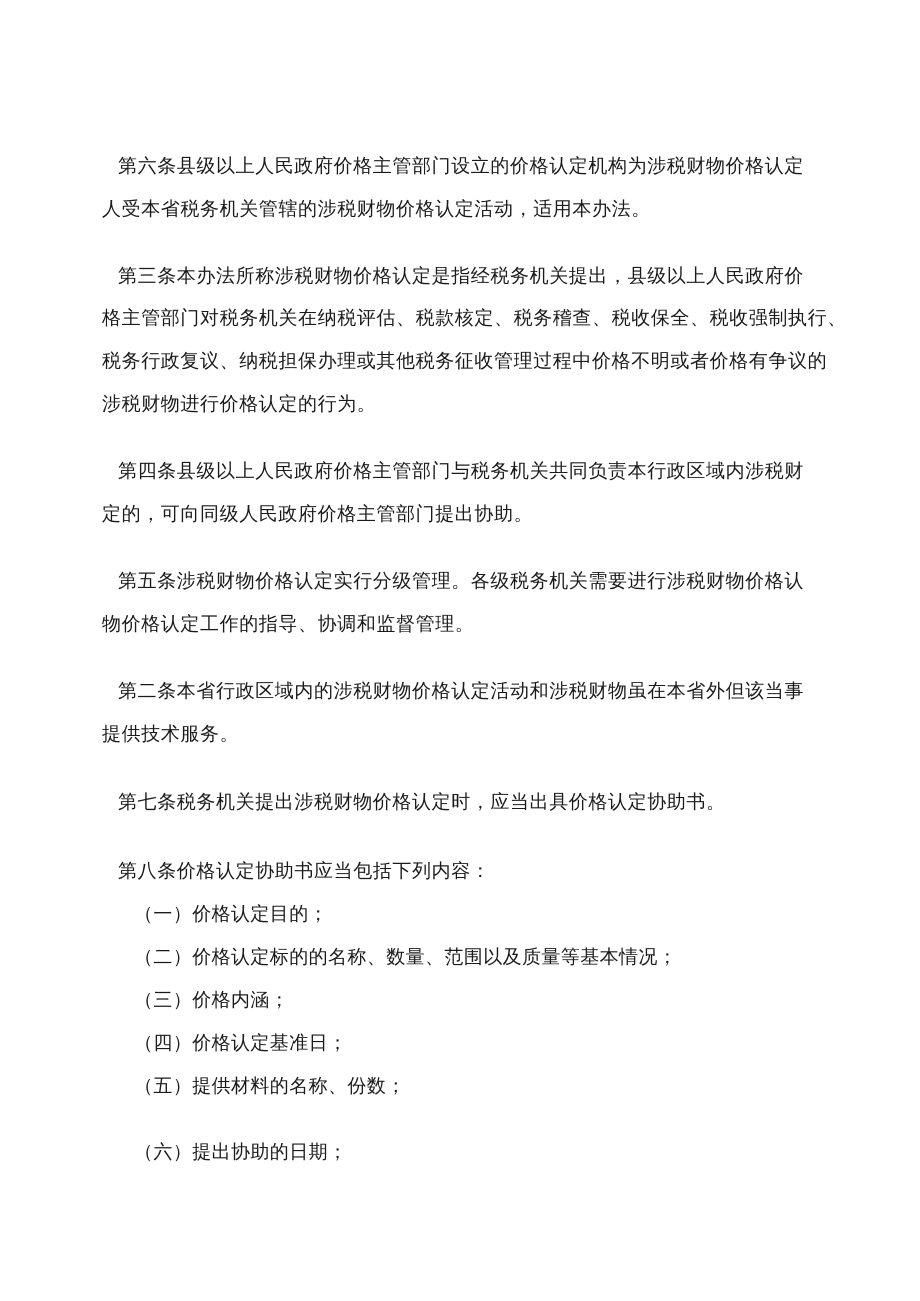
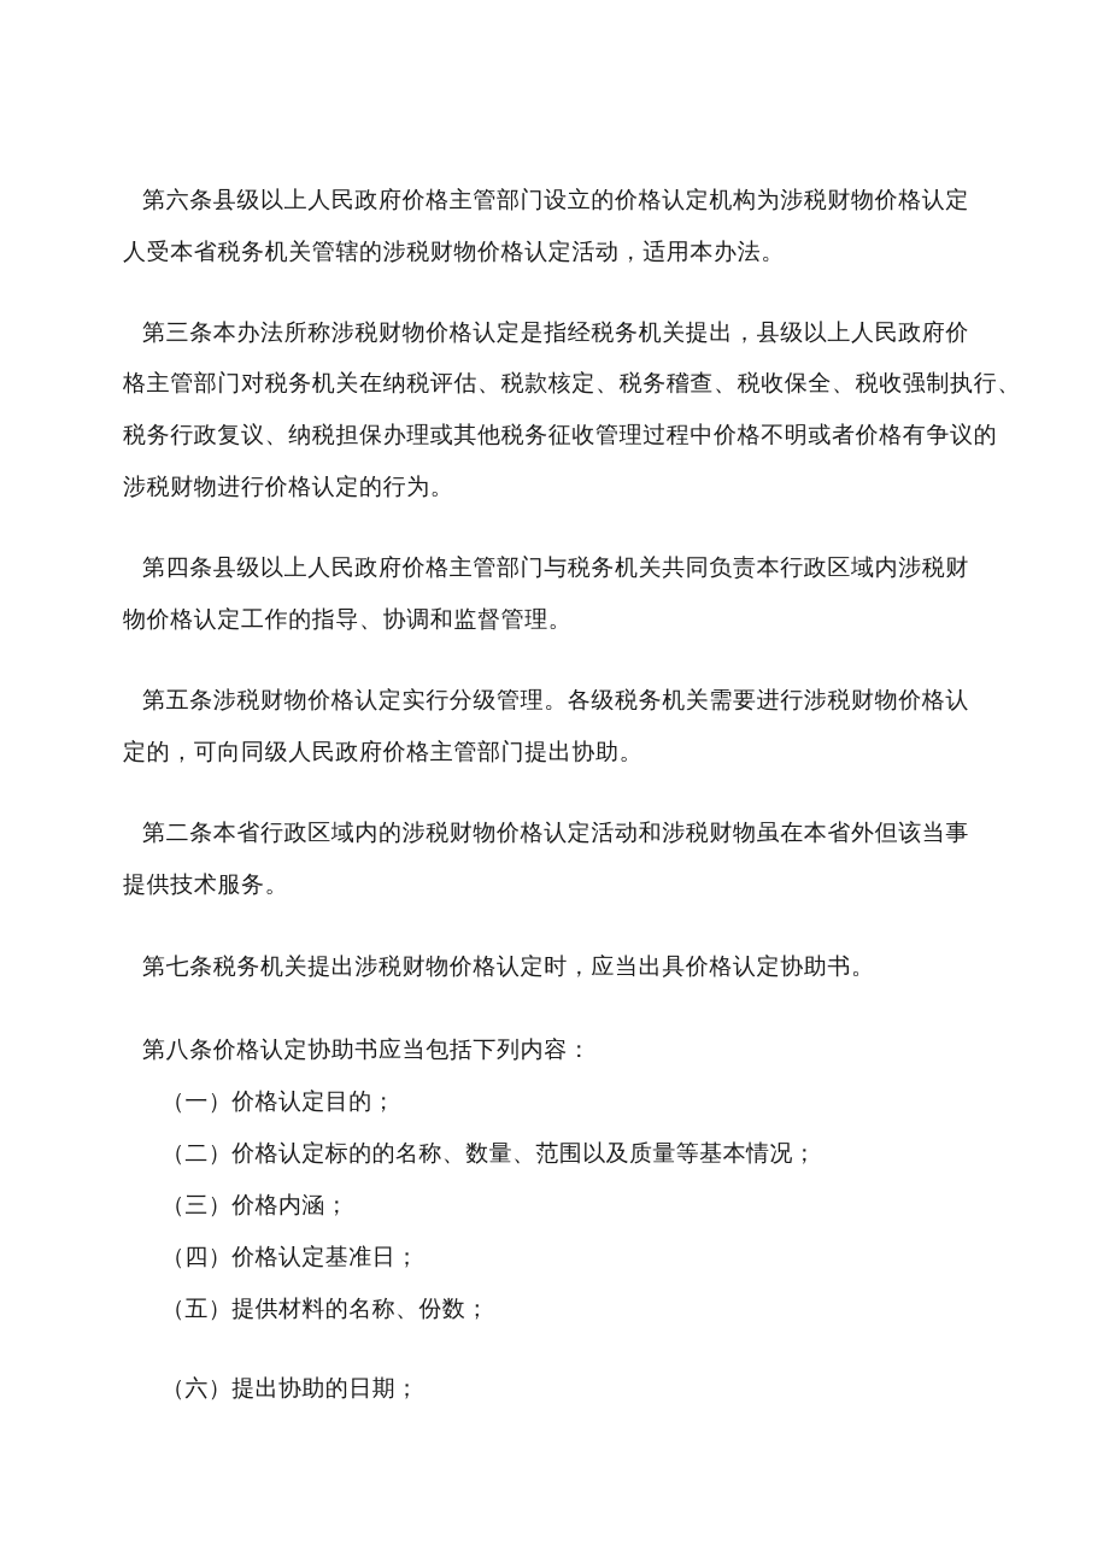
  第六条县级以上人民政府价格主管部门设立的价格认定机构为涉税财物价格认定
  人受本省税务机关管辖的涉税财物价格认定活动，适用本办法。
  第三条本办法所称涉税财物价格认定是指经税务机关提出，县级以上人民政府价
  格主管部门对税务机关在纳税评估、税款核定、税务稽查、税收保全、税收强制执行、
  税务行政复议、纳税担保办理或其他税务征收管理过程中价格不明或者价格有争议的
  涉税财物进行价格认定的行为。
  第四条县级以上人民政府价格主管部门与税务机关共同负责本行政区域内涉税财
- 定的，可向同级人民政府价格主管部门提出协助。
+ 物价格认定工作的指导、协调和监督管理。
  第五条涉税财物价格认定实行分级管理。各级税务机关需要进行涉税财物价格认
- 物价格认定工作的指导、协调和监督管理。
+ 定的，可向同级人民政府价格主管部门提出协助。
  第二条本省行政区域内的涉税财物价格认定活动和涉税财物虽在本省外但该当事
  提供技术服务。
  第七条税务机关提出涉税财物价格认定时，应当出具价格认定协助书。
  第八条价格认定协助书应当包括下列内容：
  （一）价格认定目的；
  （二）价格认定标的的名称、数量、范围以及质量等基本情况；
  （三）价格内涵；
  （四）价格认定基准日；
  （五）提供材料的名称、份数；
  （六）提出协助的日期；
